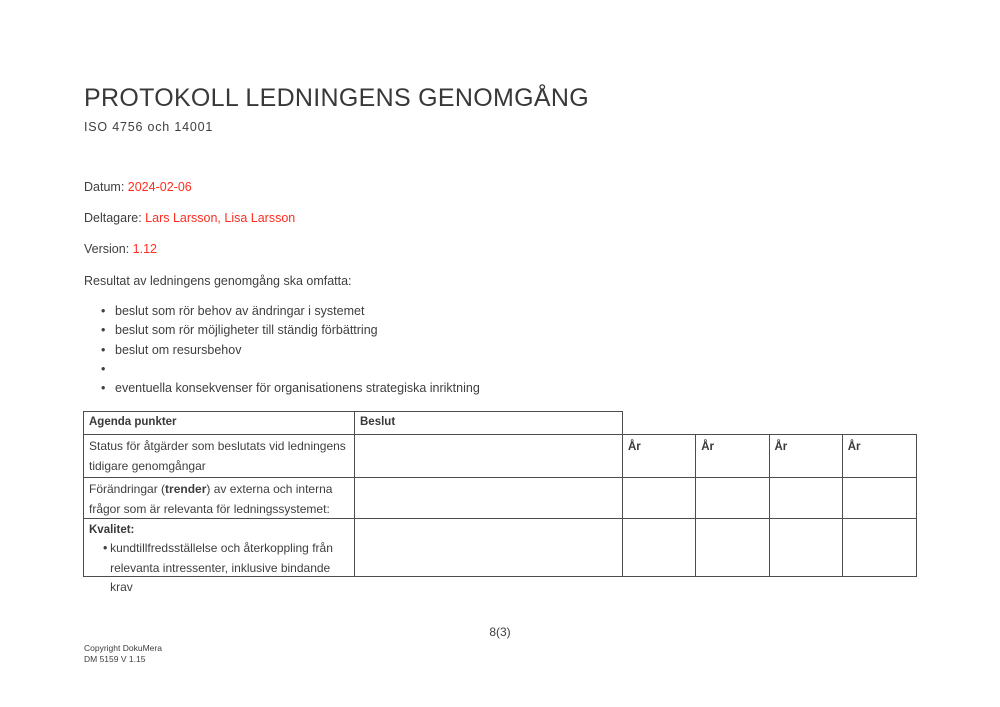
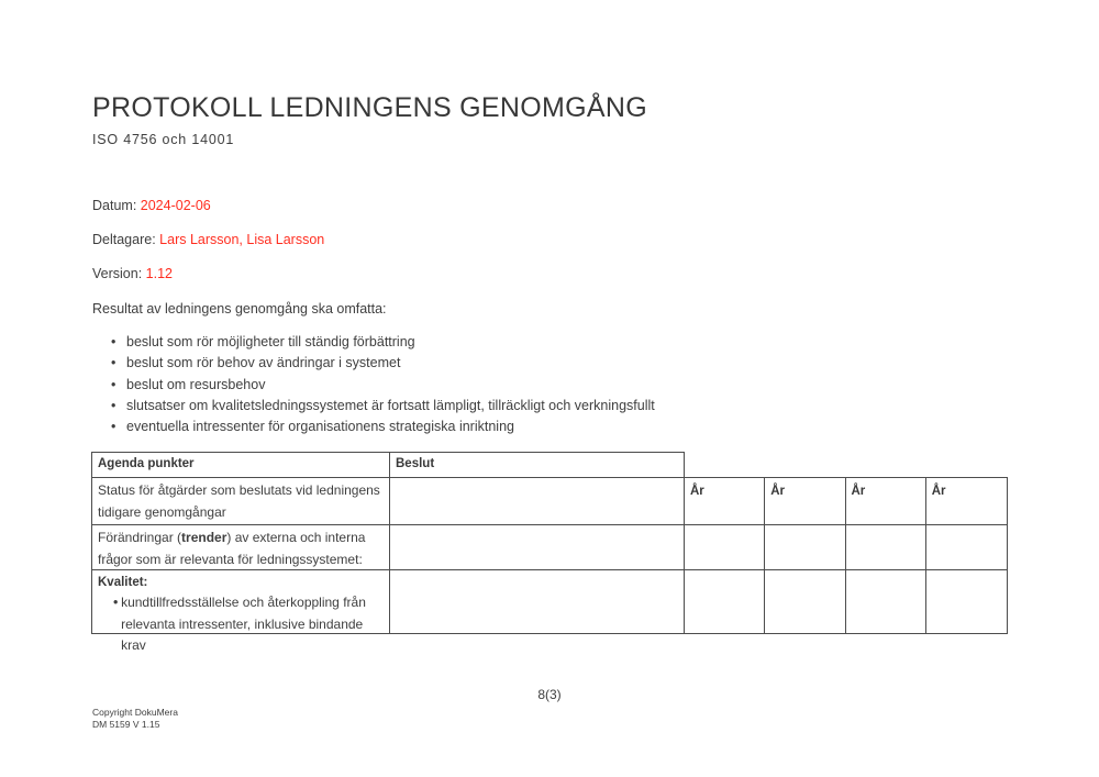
  PROTOKOLL LEDNINGENS GENOMGÅNG
  ISO 4756 och 14001
  Datum: 2024-02-06
  Deltagare: Lars Larsson, Lisa Larsson
  Version: 1.12
  Resultat av ledningens genomgång ska omfatta:
  •
- beslut som rör behov av ändringar i systemet
+ beslut som rör möjligheter till ständig förbättring
  •
- beslut som rör möjligheter till ständig förbättring
+ beslut som rör behov av ändringar i systemet
  •
  beslut om resursbehov
  •
+ slutsatser om kvalitetsledningssystemet är fortsatt lämpligt, tillräckligt och verkningsfullt
  •
- eventuella konsekvenser för organisationens strategiska inriktning
+ eventuella intressenter för organisationens strategiska inriktning
  Agenda punkter
  Beslut
  Status för åtgärder som beslutats vid ledningens tidigare genomgångar
  År
  År
  År
  År
  Förändringar (trender) av externa och interna frågor som är relevanta för ledningssystemet:
  Kvalitet:
  •
  kundtillfredsställelse och återkoppling från relevanta intressenter, inklusive bindande krav
  8(3)
  Copyright DokuMera
  DM 5159 V 1.15
